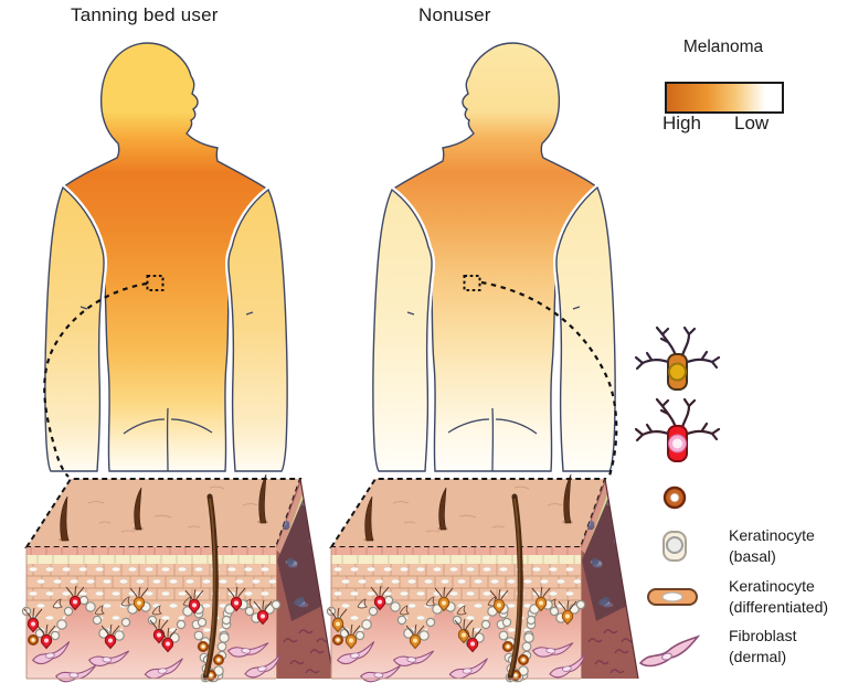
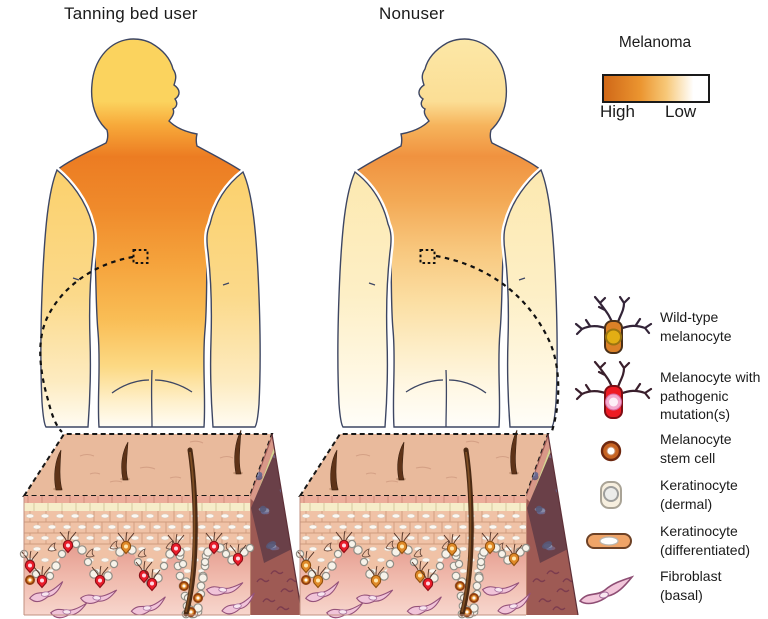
  Tanning bed user
  Nonuser
  Melanoma
  High
  Low
+ Wild-type
+ melanocyte
+ Melanocyte with
+ pathogenic
+ mutation(s)
+ Melanocyte
+ stem cell
  Keratinocyte
- (basal)
+ (dermal)
  Keratinocyte
  (differentiated)
  Fibroblast
- (dermal)
+ (basal)
